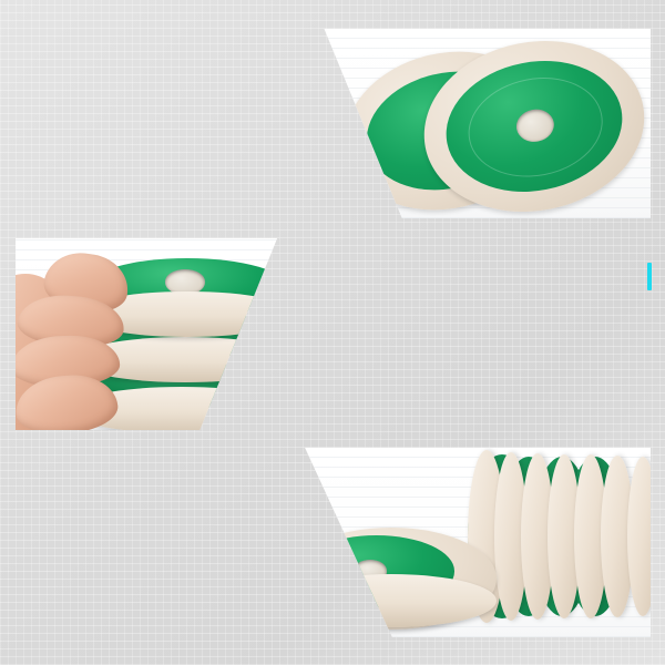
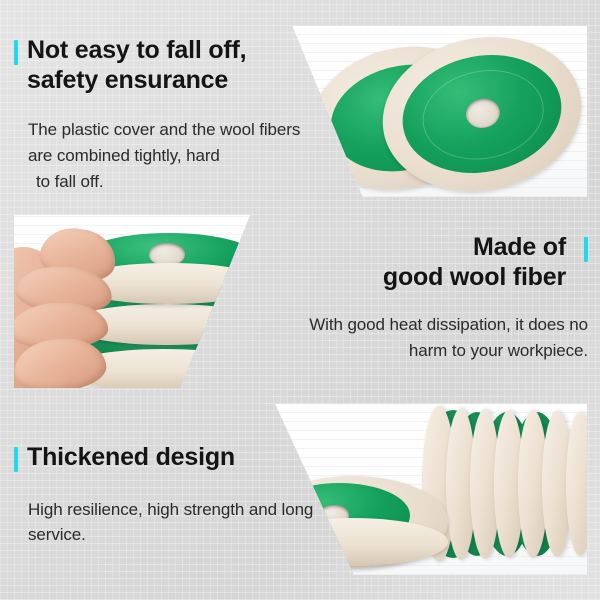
+ Not easy to fall off,
+ safety ensurance
+ The plastic cover and the wool fibers are combined tightly, hard
+ to fall off.
+ Made of
+ good wool fiber
+ With good heat dissipation, it does no harm to your workpiece.
+ Thickened design
+ High resilience, high strength and long service.
